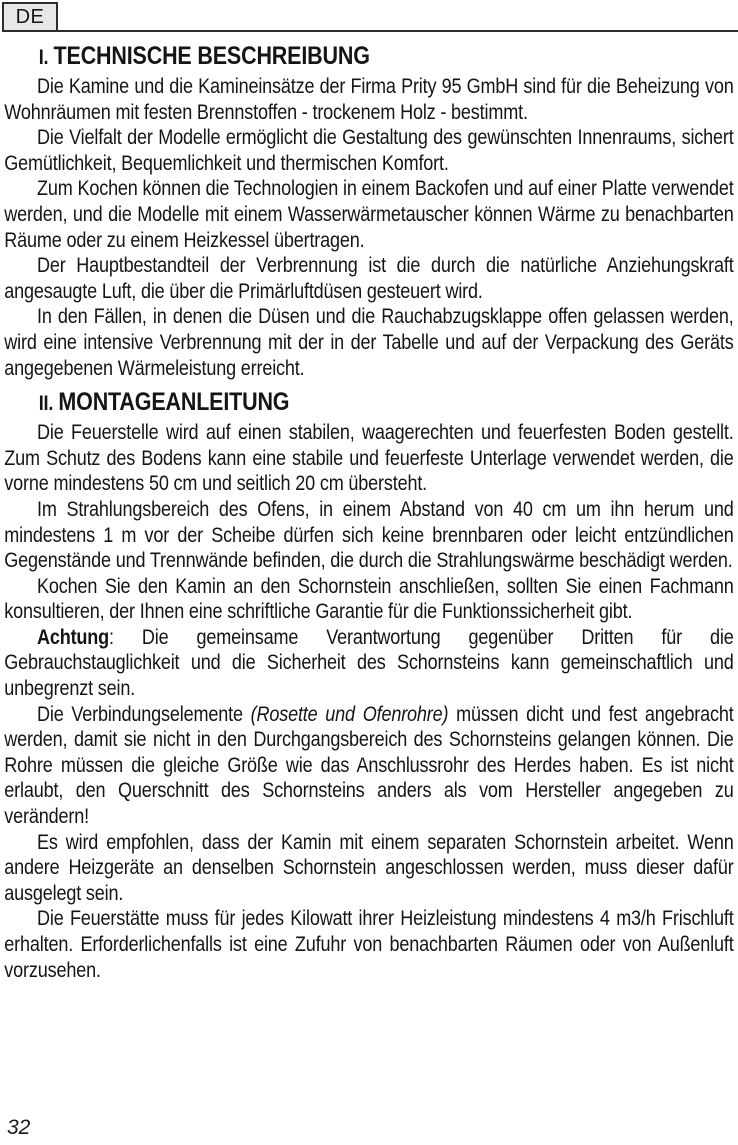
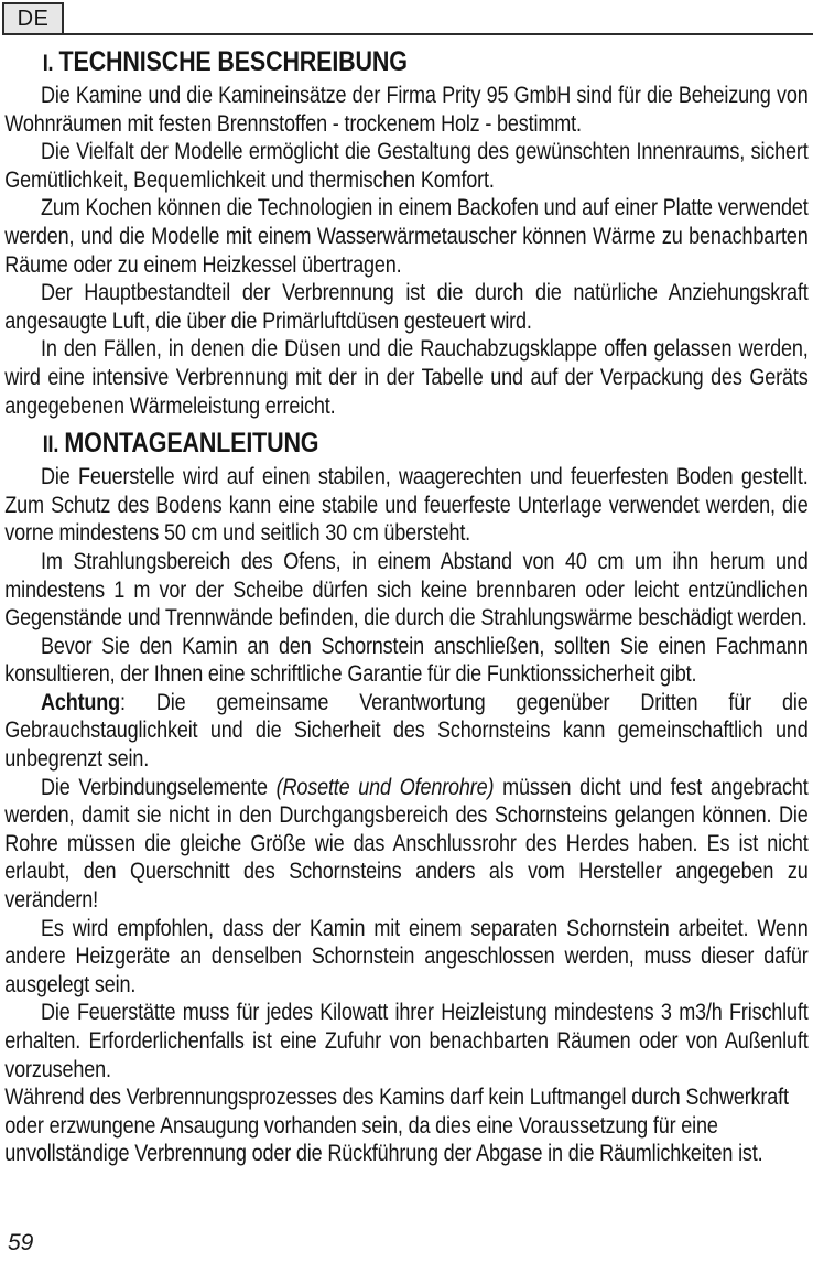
  DE
  I. TECHNISCHE BESCHREIBUNG
  Die Kamine und die Kamineinsätze der Firma Prity 95 GmbH sind für die Beheizung von Wohnräumen mit festen Brennstoffen - trockenem Holz - bestimmt.
  Die Vielfalt der Modelle ermöglicht die Gestaltung des gewünschten Innenraums, sichert Gemütlichkeit, Bequemlichkeit und thermischen Komfort.
  Zum Kochen können die Technologien in einem Backofen und auf einer Platte verwendet werden, und die Modelle mit einem Wasserwärmetauscher können Wärme zu benachbarten Räume oder zu einem Heizkessel übertragen.
  Der Hauptbestandteil der Verbrennung ist die durch die natürliche Anziehungskraft angesaugte Luft, die über die Primärluftdüsen gesteuert wird.
  In den Fällen, in denen die Düsen und die Rauchabzugsklappe offen gelassen werden, wird eine intensive Verbrennung mit der in der Tabelle und auf der Verpackung des Geräts angegebenen Wärmeleistung erreicht.
  II. MONTAGEANLEITUNG
- Die Feuerstelle wird auf einen stabilen, waagerechten und feuerfesten Boden gestellt. Zum Schutz des Bodens kann eine stabile und feuerfeste Unterlage verwendet werden, die vorne mindestens 50 cm und seitlich 20 cm übersteht.
+ Die Feuerstelle wird auf einen stabilen, waagerechten und feuerfesten Boden gestellt. Zum Schutz des Bodens kann eine stabile und feuerfeste Unterlage verwendet werden, die vorne mindestens 50 cm und seitlich 30 cm übersteht.
  Im Strahlungsbereich des Ofens, in einem Abstand von 40 cm um ihn herum und mindestens 1 m vor der Scheibe dürfen sich keine brennbaren oder leicht entzündlichen Gegenstände und Trennwände befinden, die durch die Strahlungswärme beschädigt werden.
- Kochen Sie den Kamin an den Schornstein anschließen, sollten Sie einen Fachmann konsultieren, der Ihnen eine schriftliche Garantie für die Funktionssicherheit gibt.
+ Bevor Sie den Kamin an den Schornstein anschließen, sollten Sie einen Fachmann konsultieren, der Ihnen eine schriftliche Garantie für die Funktionssicherheit gibt.
  Achtung: Die gemeinsame Verantwortung gegenüber Dritten für die Gebrauchstauglichkeit und die Sicherheit des Schornsteins kann gemeinschaftlich und unbegrenzt sein.
  Die Verbindungselemente (Rosette und Ofenrohre) müssen dicht und fest angebracht werden, damit sie nicht in den Durchgangsbereich des Schornsteins gelangen können. Die Rohre müssen die gleiche Größe wie das Anschlussrohr des Herdes haben. Es ist nicht erlaubt, den Querschnitt des Schornsteins anders als vom Hersteller angegeben zu verändern!
  Es wird empfohlen, dass der Kamin mit einem separaten Schornstein arbeitet. Wenn andere Heizgeräte an denselben Schornstein angeschlossen werden, muss dieser dafür ausgelegt sein.
- Die Feuerstätte muss für jedes Kilowatt ihrer Heizleistung mindestens 4 m3/h Frischluft erhalten. Erforderlichenfalls ist eine Zufuhr von benachbarten Räumen oder von Außenluft vorzusehen.
+ Die Feuerstätte muss für jedes Kilowatt ihrer Heizleistung mindestens 3 m3/h Frischluft erhalten. Erforderlichenfalls ist eine Zufuhr von benachbarten Räumen oder von Außenluft vorzusehen.
+ Während des Verbrennungsprozesses des Kamins darf kein Luftmangel durch Schwerkraft oder erzwungene Ansaugung vorhanden sein, da dies eine Voraussetzung für eine unvollständige Verbrennung oder die Rückführung der Abgase in die Räumlichkeiten ist.
- 32
+ 59
